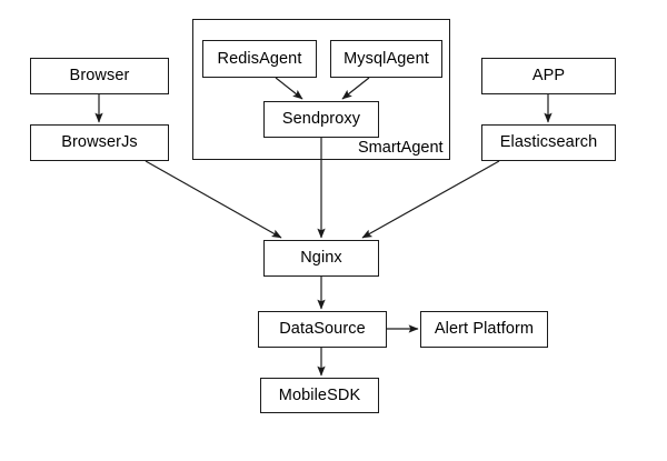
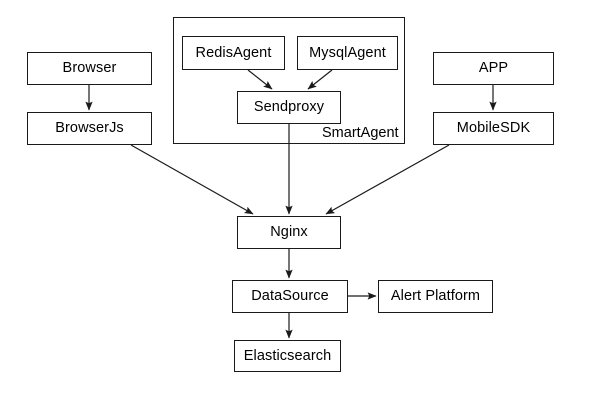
  SmartAgent
  Browser
  BrowserJs
  RedisAgent
  MysqlAgent
  Sendproxy
  APP
- Elasticsearch
+ MobileSDK
  Nginx
  DataSource
  Alert Platform
- MobileSDK
+ Elasticsearch
